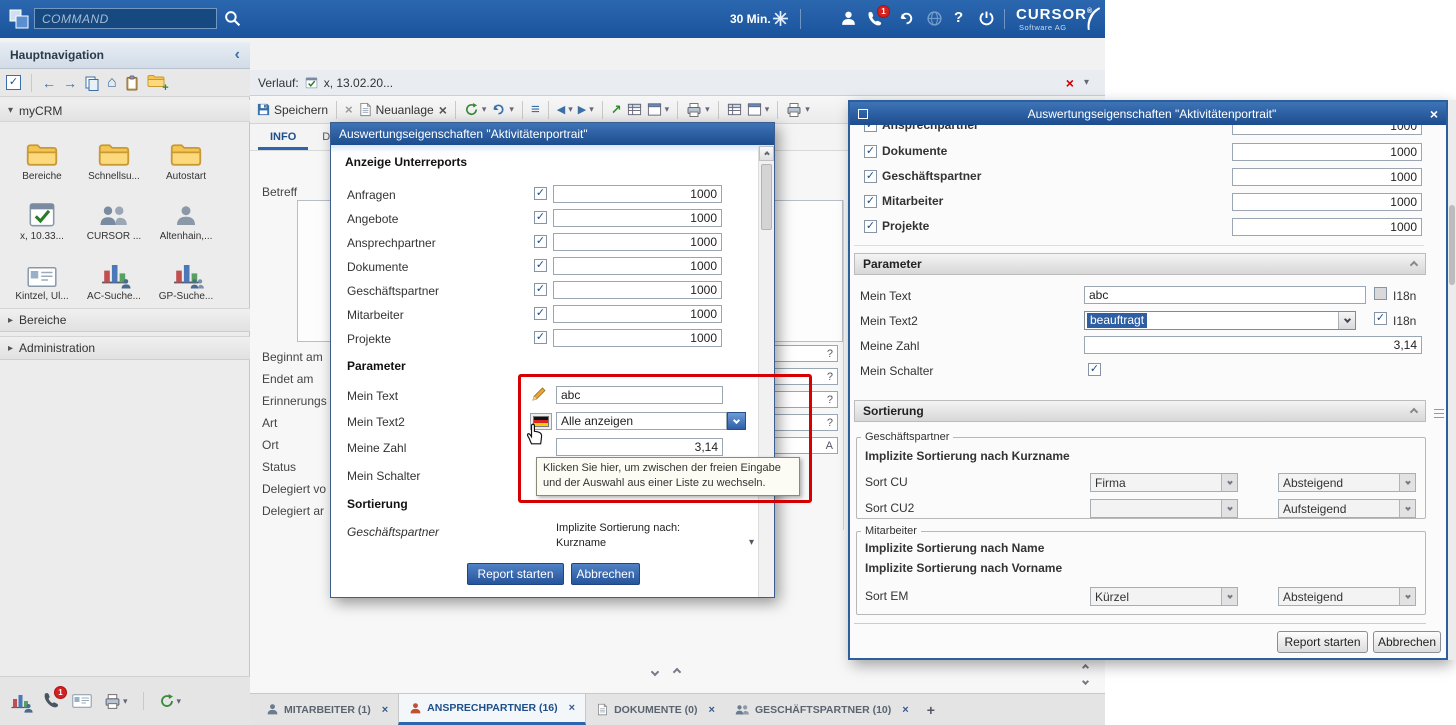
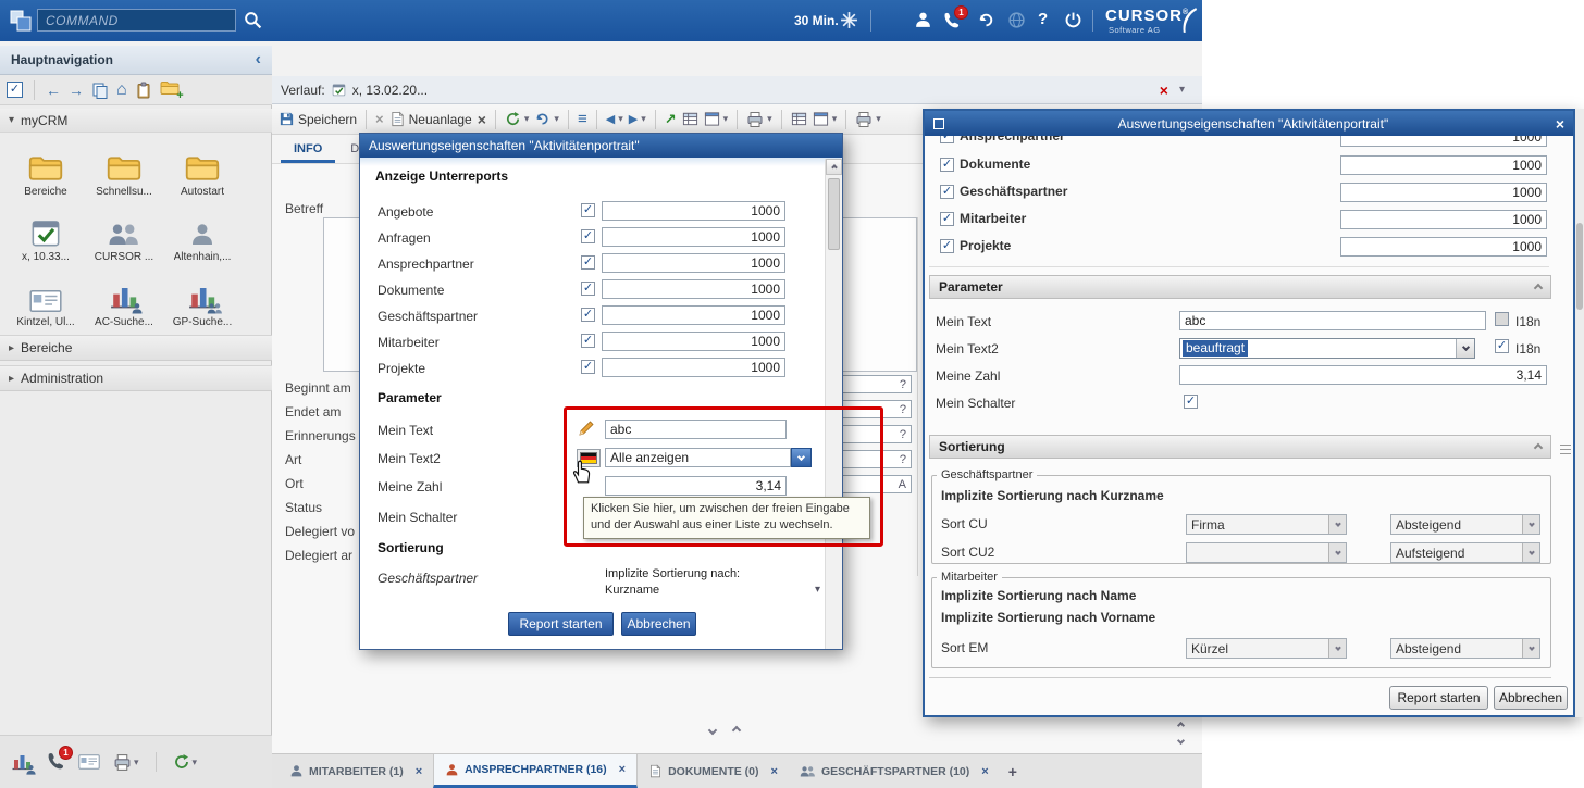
  COMMAND
  30 Min.
  1
  ?
  CURSOR
  Software AG
  Hauptnavigation
  myCRM
  Bereiche
  Schnellsu...
  Autostart
  x, 10.33...
  CURSOR ...
  Altenhain,...
  Kintzel, Ul...
  AC-Suche...
  GP-Suche...
  Bereiche
  Administration
  1
  Verlauf:
  x, 13.02.20...
  Speichern
  Neuanlage
  INFO
  Betreff
  Beginnt am
  Endet am
  Erinnerungs
  Art
  Ort
  Status
  Delegiert vo
  Delegiert ar
  ?
  ?
  ?
  ?
  A
  MITARBEITER (1)
  ANSPRECHPARTNER (16)
  DOKUMENTE (0)
  GESCHÄFTSPARTNER (10)
  Auswertungseigenschaften "Aktivitätenportrait"
  Anzeige Unterreports
- Anfragen
+ Angebote
  1000
- Angebote
+ Anfragen
  1000
  Ansprechpartner
  1000
  Dokumente
  1000
  Geschäftspartner
  1000
  Mitarbeiter
  1000
  Projekte
  1000
  Parameter
  Mein Text
  abc
  Mein Text2
  Alle anzeigen
  Meine Zahl
  3,14
  Mein Schalter
  Sortierung
  Geschäftspartner
  Implizite Sortierung nach:
  Kurzname
  Report starten
  Abbrechen
  Klicken Sie hier, um zwischen der freien Eingabe und der Auswahl aus einer Liste zu wechseln.
  Auswertungseigenschaften "Aktivitätenportrait"
  Ansprechpartner
  1000
  Dokumente
  1000
  Geschäftspartner
  1000
  Mitarbeiter
  1000
  Projekte
  1000
  Parameter
  Mein Text
  abc
  I18n
  Mein Text2
  beauftragt
  I18n
  Meine Zahl
  3,14
  Mein Schalter
  Sortierung
  Geschäftspartner
  Implizite Sortierung nach Kurzname
  Sort CU
  Firma
  Absteigend
  Sort CU2
  Aufsteigend
  Mitarbeiter
  Implizite Sortierung nach Name
  Implizite Sortierung nach Vorname
  Sort EM
  Kürzel
  Absteigend
  Report starten
  Abbrechen
